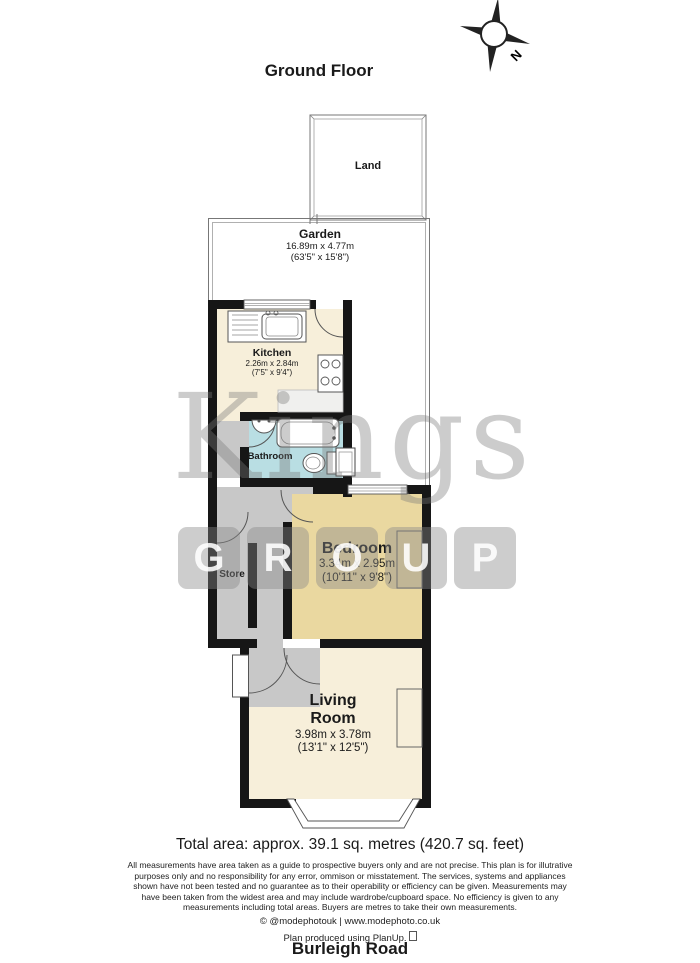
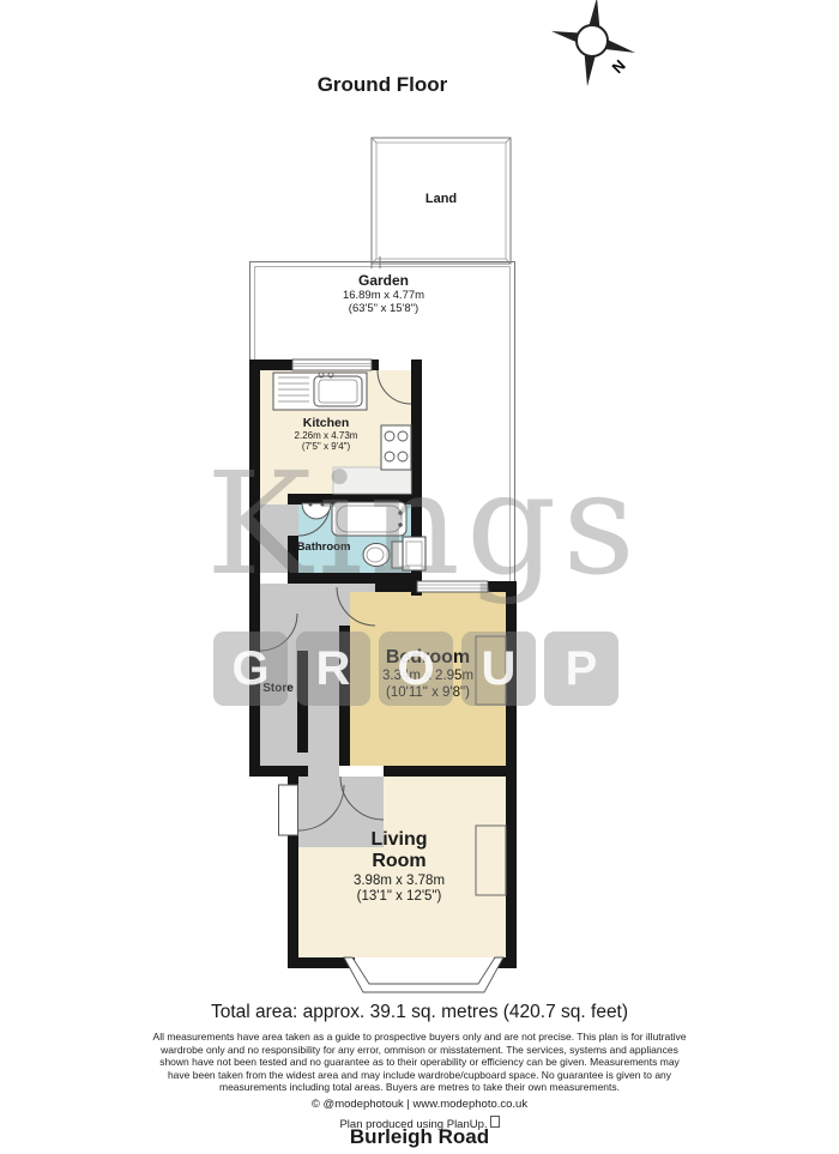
  Ground Floor
  Land
  Garden
  16.89m x 4.77m
  (63'5" x 15'8")
  Kitchen
- 2.26m x 2.84m
+ 2.26m x 4.73m
  (7'5" x 9'4")
  Bathroom
  Store
  Bedroom
  3.34m x 2.95m
  (10'11" x 9'8")
  Living
  Room
  3.98m x 3.78m
  (13'1" x 12'5")
  Kings
  G
  R
  O
  U
  P
  Total area: approx. 39.1 sq. metres (420.7 sq. feet)
  All measurements have area taken as a guide to prospective buyers only and are not precise. This plan is for illutrative
- purposes only and no responsibility for any error, ommison or misstatement. The services, systems and appliances
+ wardrobe only and no responsibility for any error, ommison or misstatement. The services, systems and appliances
  shown have not been tested and no guarantee as to their operability or efficiency can be given. Measurements may
- have been taken from the widest area and may include wardrobe/cupboard space. No efficiency is given to any
+ have been taken from the widest area and may include wardrobe/cupboard space. No guarantee is given to any
  measurements including total areas. Buyers are metres to take their own measurements.
  © @modephotouk | www.modephoto.co.uk
  Plan produced using PlanUp.
  Burleigh Road
